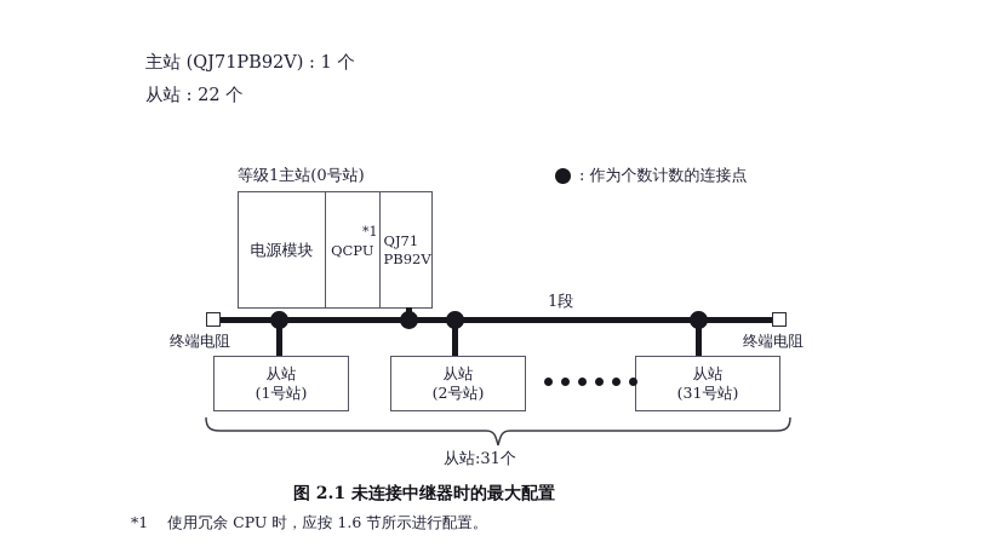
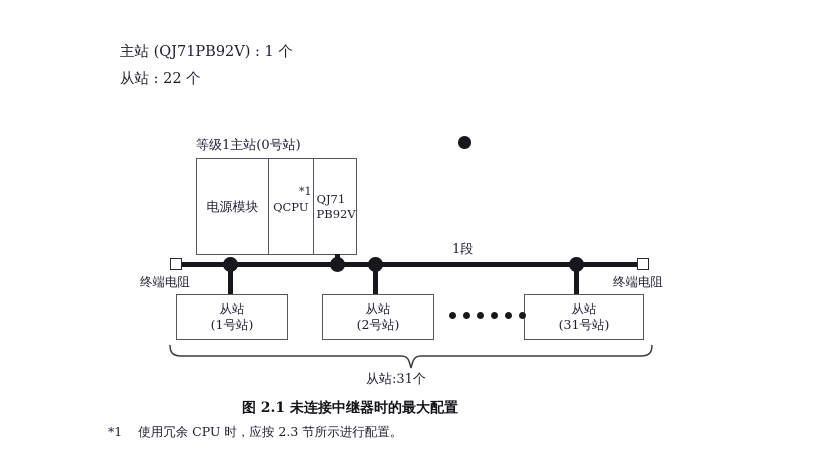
  主站 (QJ71PB92V) : 1 个
  从站 : 22 个
  等级1主站(0号站)
  电源模块
  QCPU
  *1
  QJ71
  PB92V
- : 作为个数计数的连接点
  1段
  终端电阻
  终端电阻
  从站
  (1号站)
  从站
  (2号站)
  从站
  (31号站)
  从站:31个
  图 2.1 未连接中继器时的最大配置
- *1 使用冗余 CPU 时，应按 1.6 节所示进行配置。
+ *1 使用冗余 CPU 时，应按 2.3 节所示进行配置。
